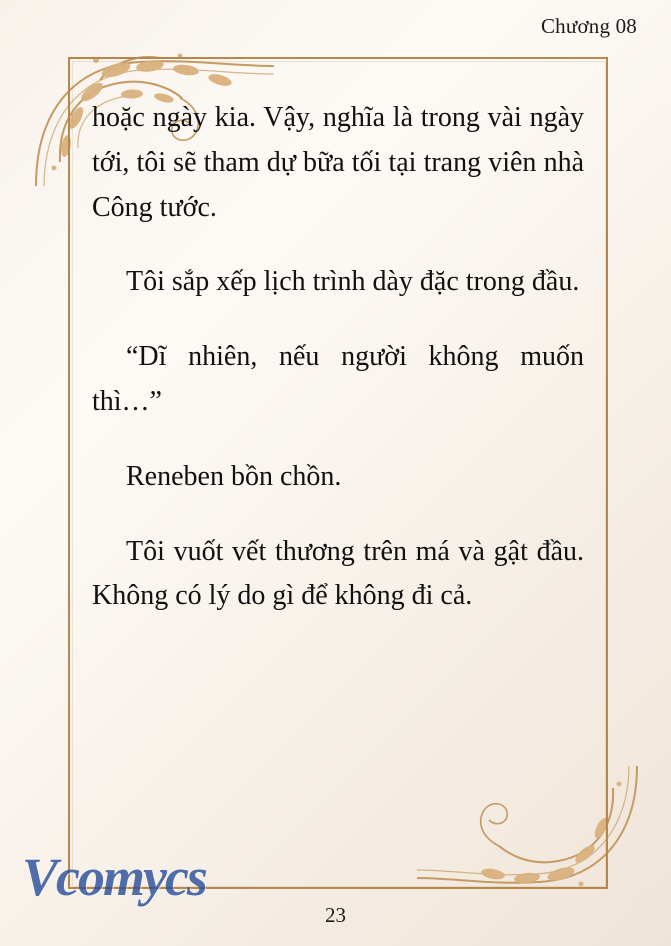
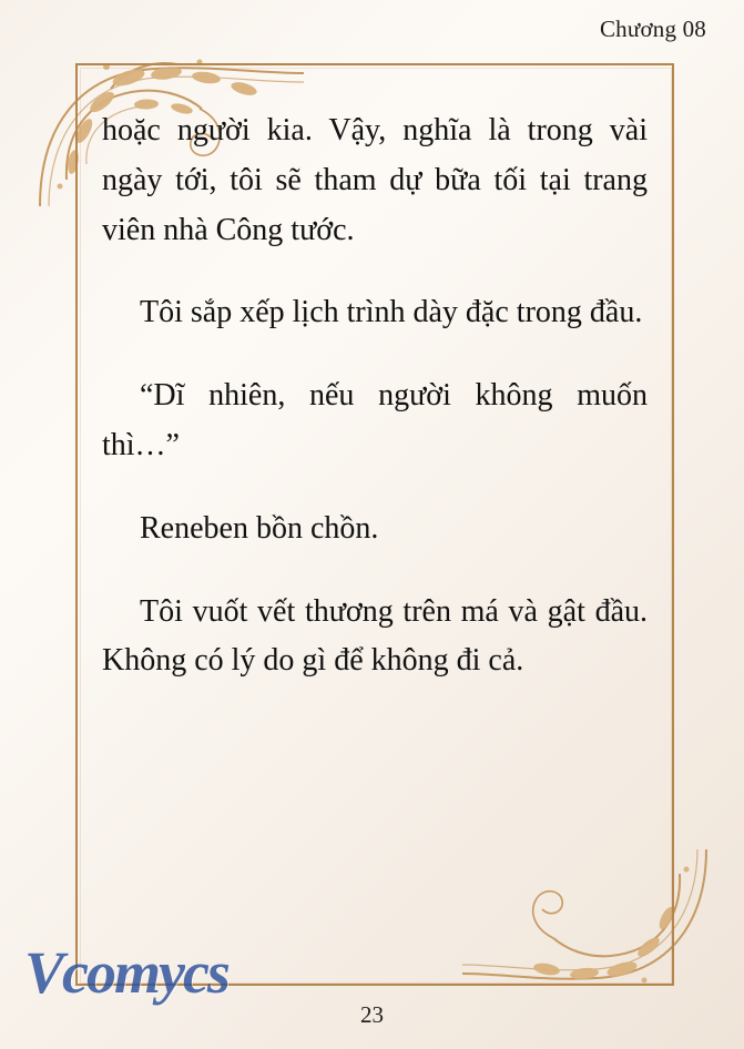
  Chương 08
- hoặc ngày kia. Vậy, nghĩa là trong vài ngày tới, tôi sẽ tham dự bữa tối tại trang viên nhà Công tước.
+ hoặc người kia. Vậy, nghĩa là trong vài ngày tới, tôi sẽ tham dự bữa tối tại trang viên nhà Công tước.
  Tôi sắp xếp lịch trình dày đặc trong đầu.
  “Dĩ nhiên, nếu người không muốn thì…”
  Reneben bồn chồn.
  Tôi vuốt vết thương trên má và gật đầu. Không có lý do gì để không đi cả.
  Vcomycs
  23
